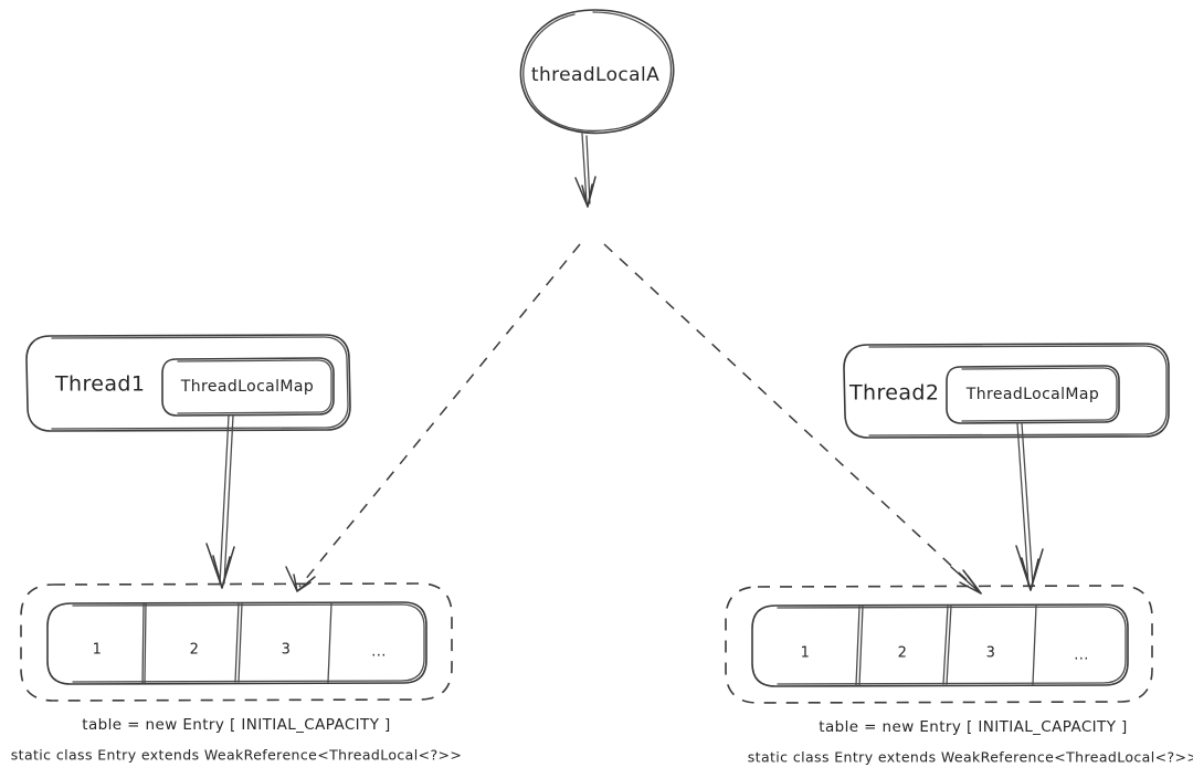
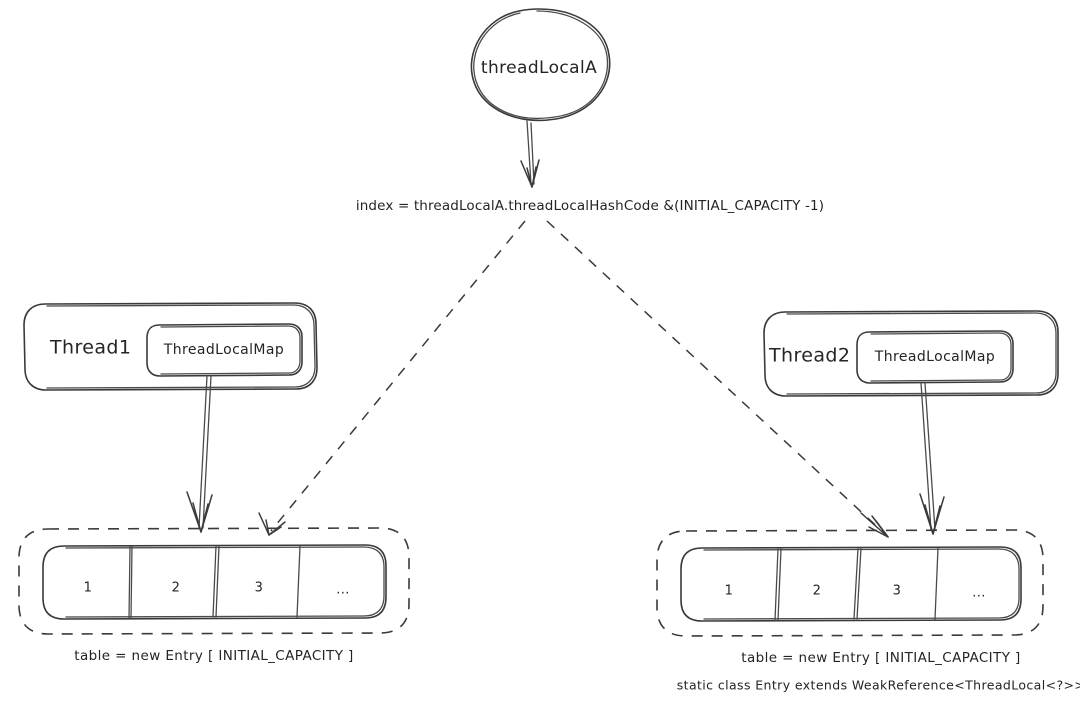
  threadLocalA
+ index = threadLocalA.threadLocalHashCode &(INITIAL_CAPACITY -1)
  Thread1
  ThreadLocalMap
  Thread2
  ThreadLocalMap
  1
  2
  3
  ...
  table = new Entry [ INITIAL_CAPACITY ]
- static class Entry extends WeakReference<ThreadLocal<?>>
  1
  2
  3
  ...
  table = new Entry [ INITIAL_CAPACITY ]
  static class Entry extends WeakReference<ThreadLocal<?>
